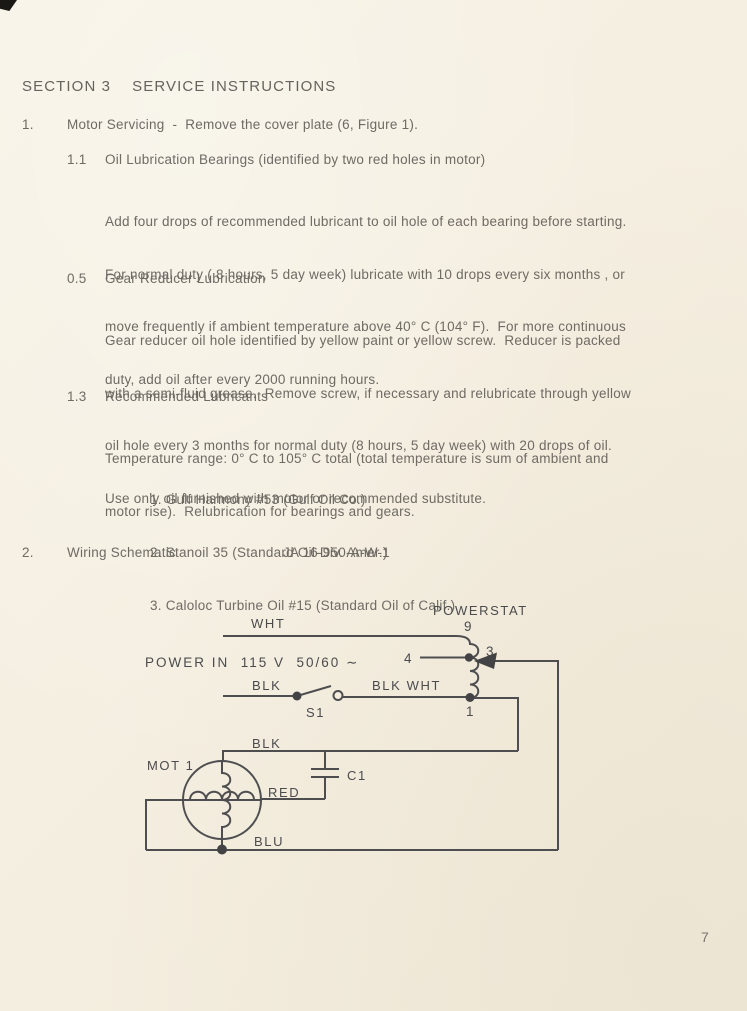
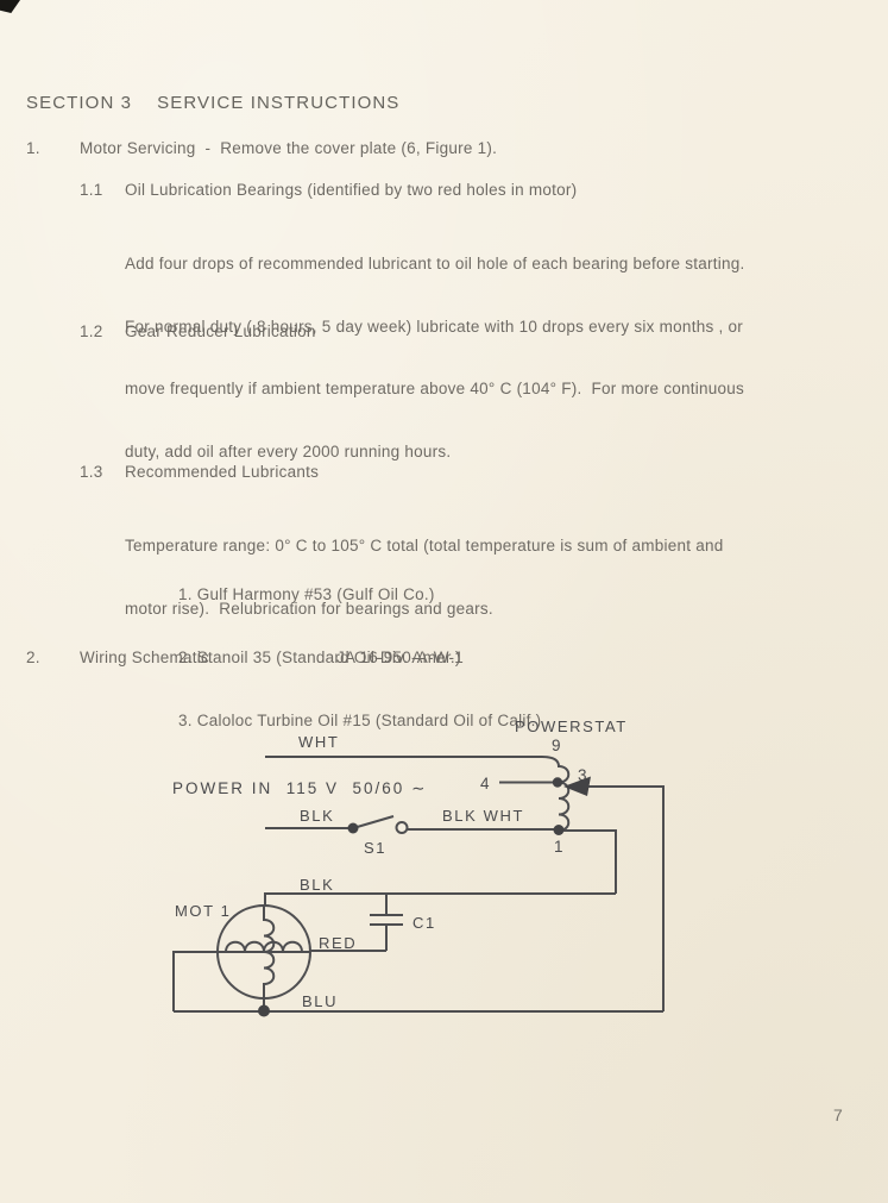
  SECTION 3 SERVICE INSTRUCTIONS
  1.
  Motor Servicing - Remove the cover plate (6, Figure 1).
  1.1
  Oil Lubrication Bearings (identified by two red holes in motor)
  Add four drops of recommended lubricant to oil hole of each bearing before starting.
  For normal duty ( 8 hours, 5 day week) lubricate with 10 drops every six months , or
  move frequently if ambient temperature above 40° C (104° F). For more continuous
  duty, add oil after every 2000 running hours.
- 0.5
+ 1.2
  Gear Reducer Lubrication
- Gear reducer oil hole identified by yellow paint or yellow screw. Reducer is packed
- with a semi-fluid grease. Remove screw, if necessary and relubricate through yellow
- oil hole every 3 months for normal duty (8 hours, 5 day week) with 20 drops of oil.
- Use only oil furnished with motor or recommended substitute.
  1.3
  Recommended Lubricants
  Temperature range: 0° C to 105° C total (total temperature is sum of ambient and
  motor rise). Relubrication for bearings and gears.
  1. Gulf Harmony #53 (Gulf Oil Co.)
  2. Stanoil 35 (Standard Oil-Div. Amer.)
  3. Caloloc Turbine Oil #15 (Standard Oil of Calif.)
  2.
  Wiring Schematic
  JA 16-950-A-W-1
  POWERSTAT
  9
  3
  4
  1
  WHT
  POWER IN 115 V 50/60 ∼
  BLK
  S1
  BLK WHT
  BLK
  MOT 1
  C1
  RED
  BLU
  7
